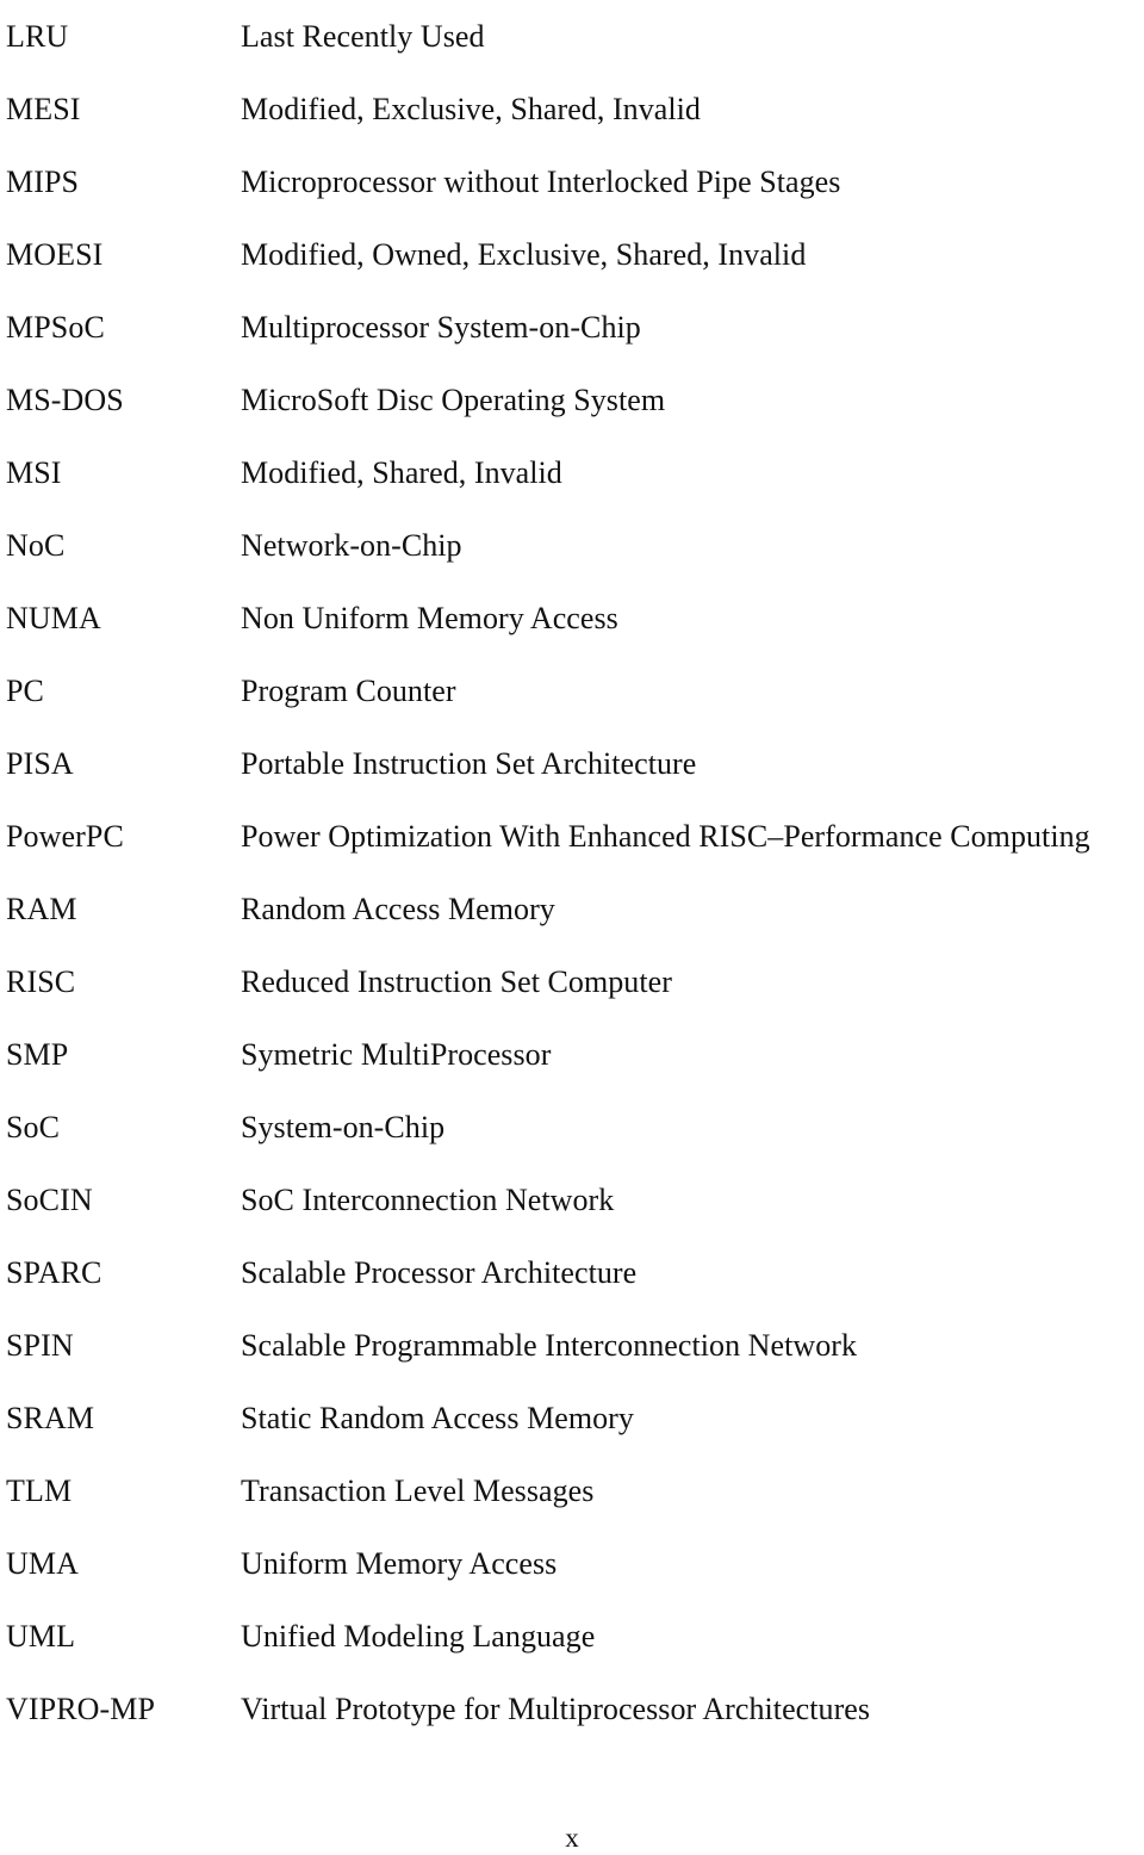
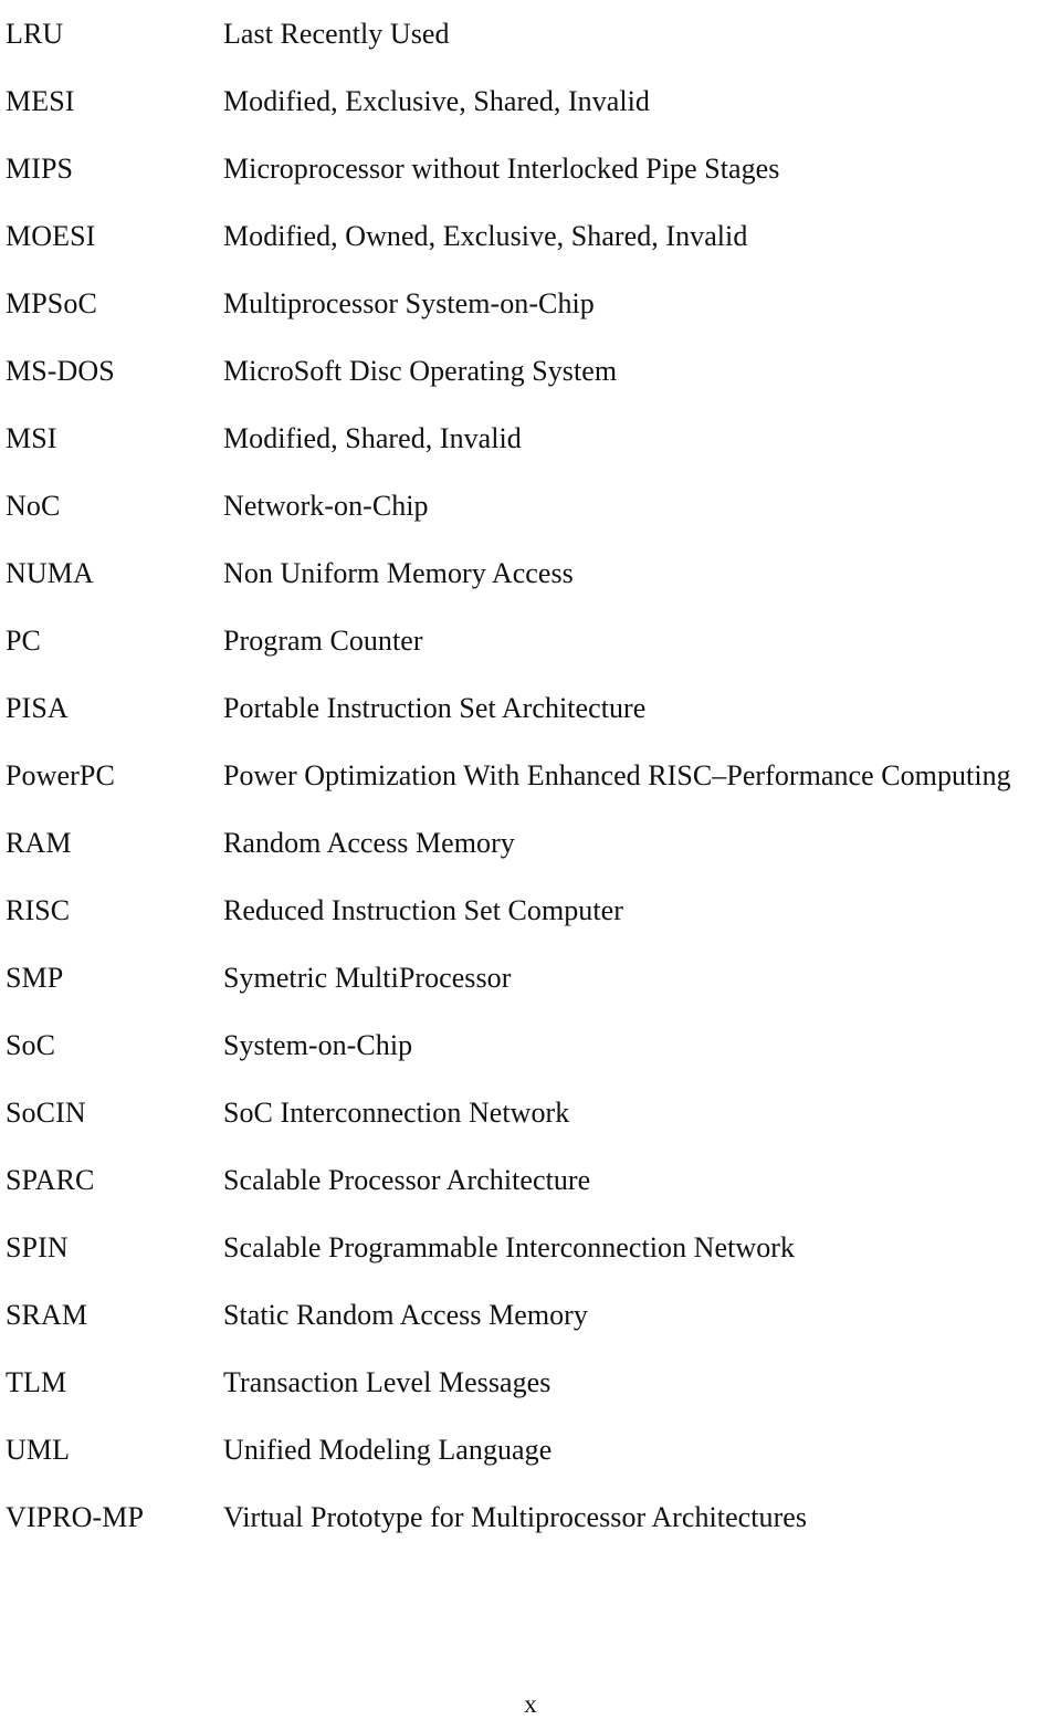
  LRU
  Last Recently Used
  MESI
  Modified, Exclusive, Shared, Invalid
  MIPS
  Microprocessor without Interlocked Pipe Stages
  MOESI
  Modified, Owned, Exclusive, Shared, Invalid
  MPSoC
  Multiprocessor System-on-Chip
  MS-DOS
  MicroSoft Disc Operating System
  MSI
  Modified, Shared, Invalid
  NoC
  Network-on-Chip
  NUMA
  Non Uniform Memory Access
  PC
  Program Counter
  PISA
  Portable Instruction Set Architecture
  PowerPC
  Power Optimization With Enhanced RISC–Performance Computing
  RAM
  Random Access Memory
  RISC
  Reduced Instruction Set Computer
  SMP
  Symetric MultiProcessor
  SoC
  System-on-Chip
  SoCIN
  SoC Interconnection Network
  SPARC
  Scalable Processor Architecture
  SPIN
  Scalable Programmable Interconnection Network
  SRAM
  Static Random Access Memory
  TLM
  Transaction Level Messages
- UMA
- Uniform Memory Access
  UML
  Unified Modeling Language
  VIPRO-MP
  Virtual Prototype for Multiprocessor Architectures
  x
